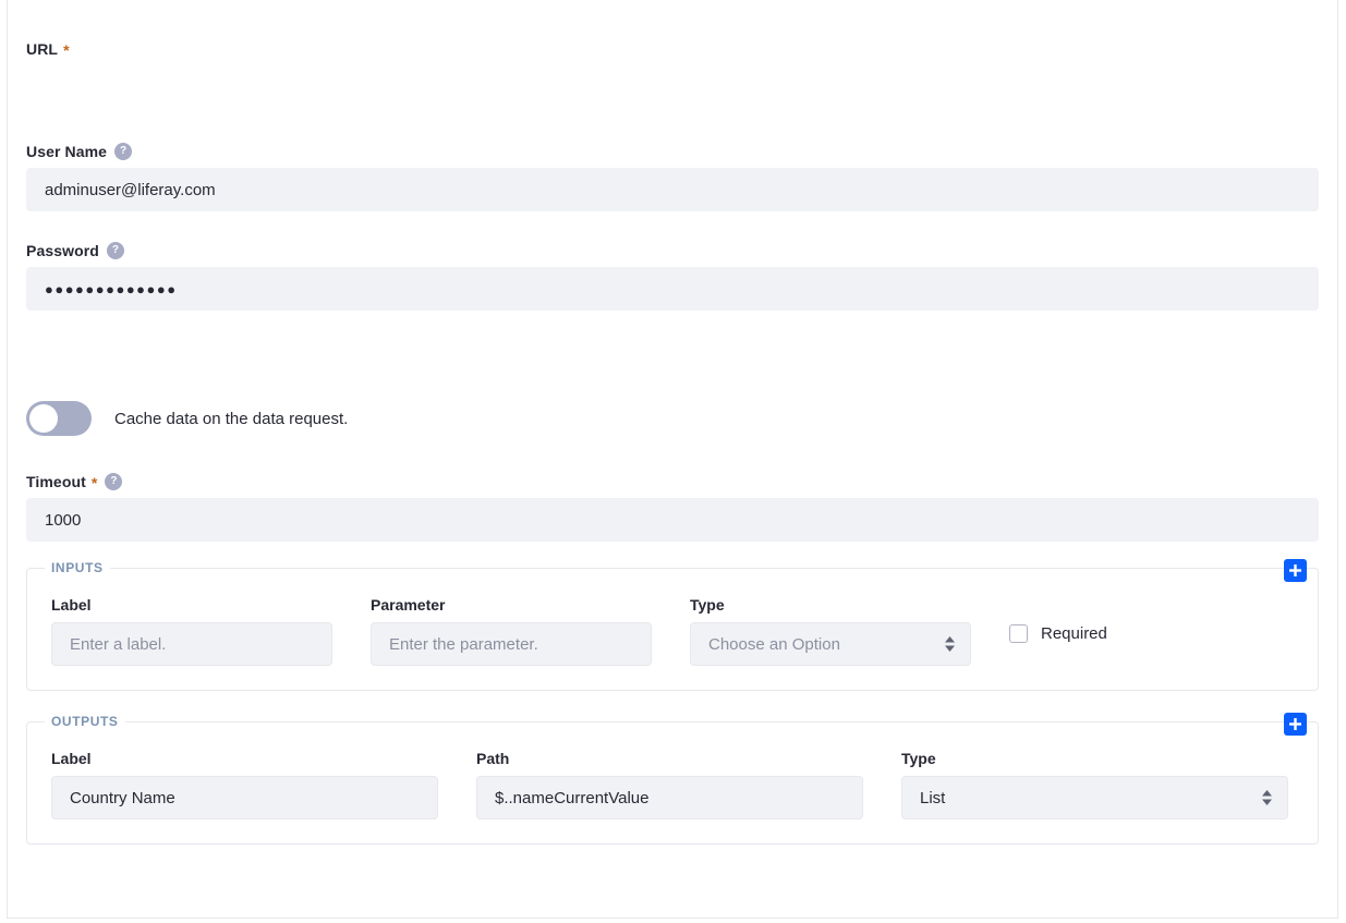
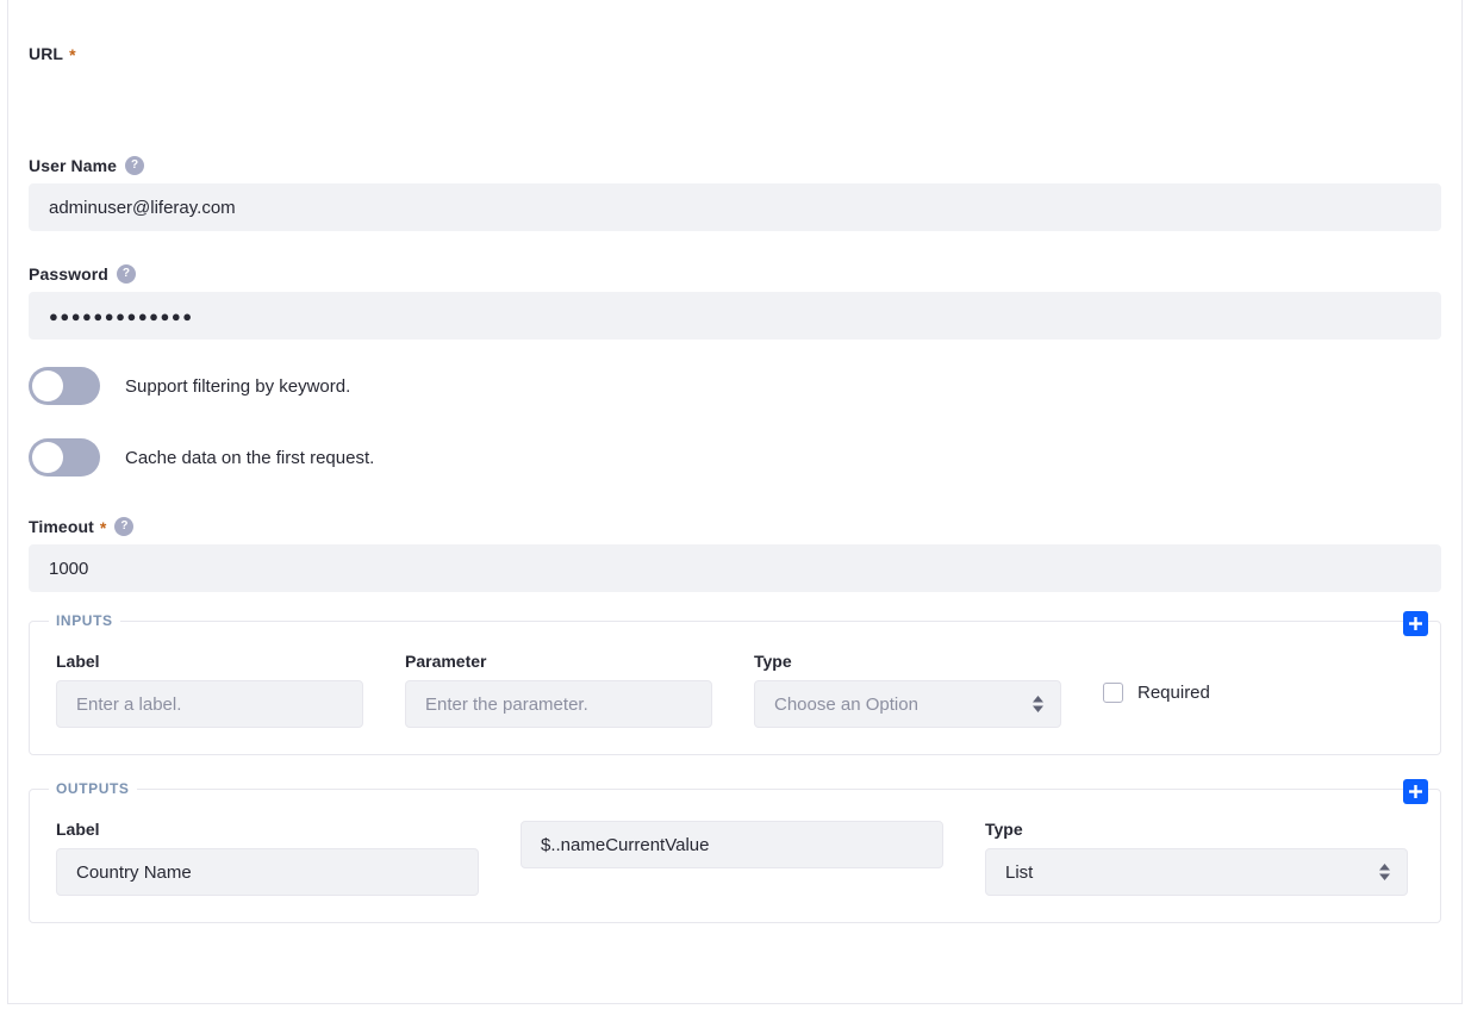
  URL
  *
  User Name
  ?
  adminuser@liferay.com
  Password
  ?
  ●●●●●●●●●●●●●
+ Support filtering by keyword.
- Cache data on the data request.
+ Cache data on the first request.
  Timeout
  *
  ?
  1000
  INPUTS
  Label
  Enter a label.
  Parameter
  Enter the parameter.
  Type
  Choose an Option
  Required
  OUTPUTS
  Label
  Country Name
- Path
  $..nameCurrentValue
  Type
  List
